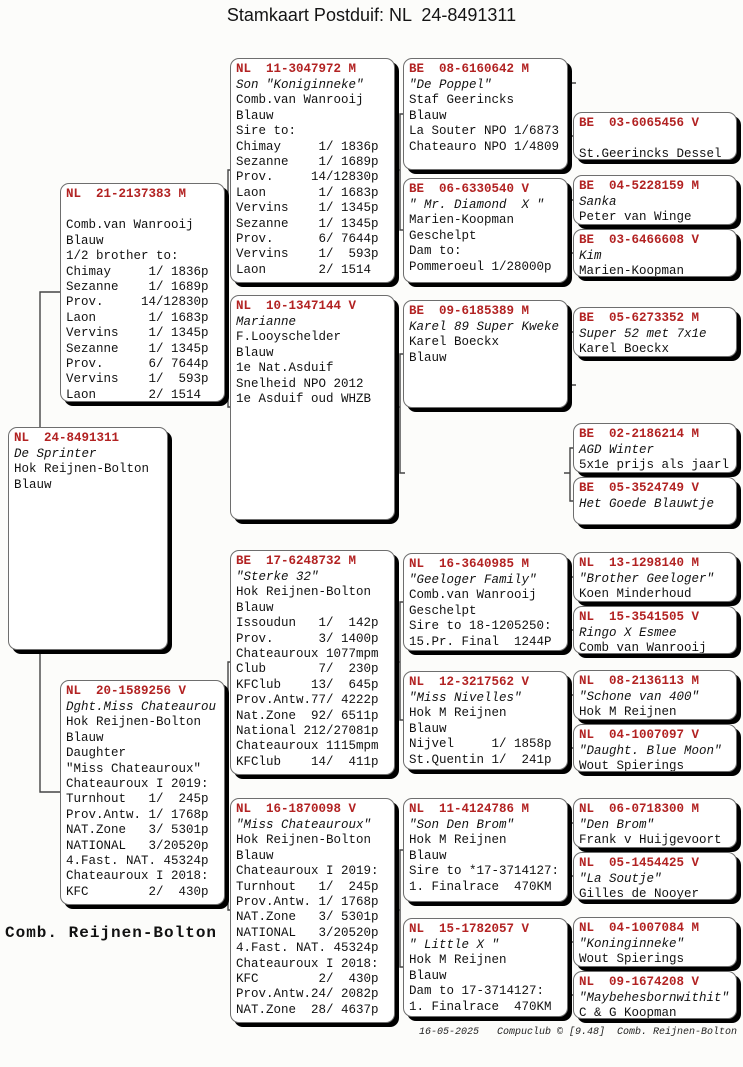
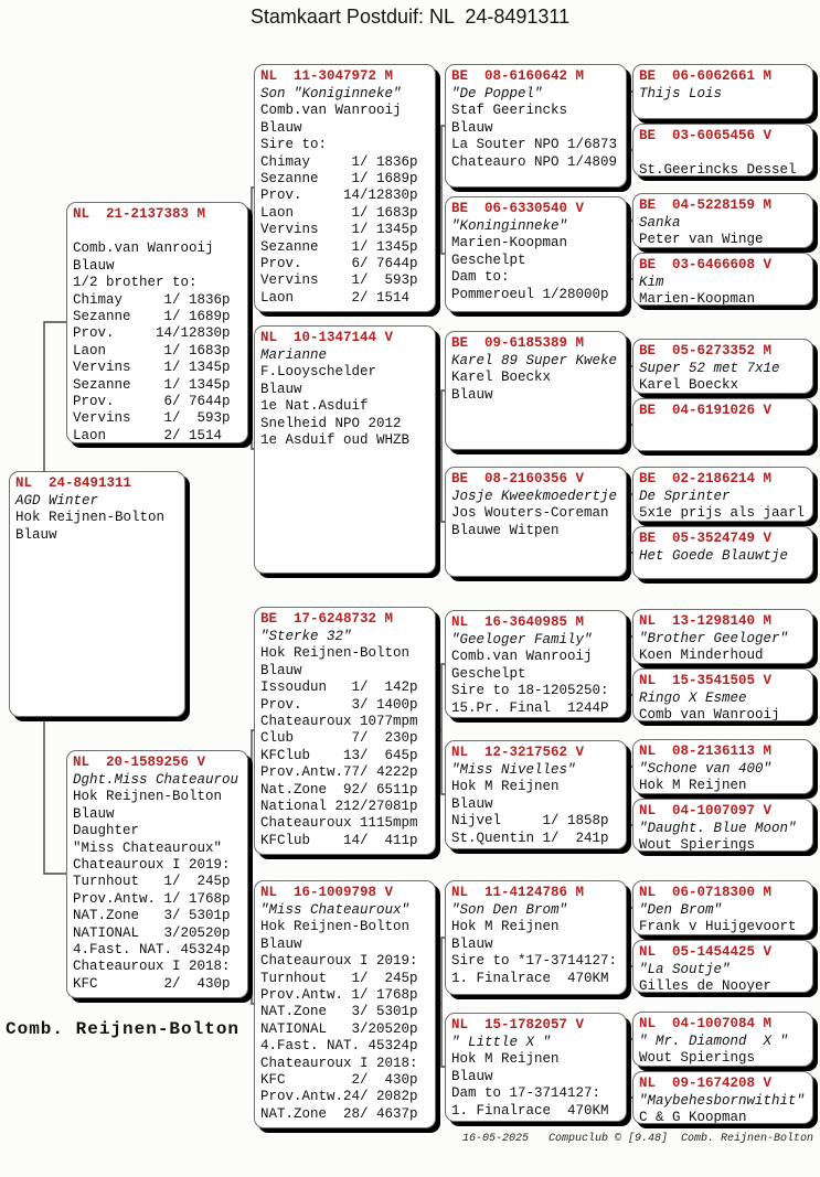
  Stamkaart Postduif: NL 24-8491311
  NL 24-8491311
- De Sprinter
+ AGD Winter
  Hok Reijnen-Bolton
  Blauw
  NL 21-2137383 M
  Comb.van Wanrooij
  Blauw
  1/2 brother to:
  Chimay 1/ 1836p
  Sezanne 1/ 1689p
  Prov. 14/12830p
  Laon 1/ 1683p
  Vervins 1/ 1345p
  Sezanne 1/ 1345p
  Prov. 6/ 7644p
  Vervins 1/ 593p
  Laon 2/ 1514
  NL 20-1589256 V
  Dght.Miss Chateaurou
  Hok Reijnen-Bolton
  Blauw
  Daughter
  "Miss Chateauroux"
  Chateauroux I 2019:
  Turnhout 1/ 245p
  Prov.Antw. 1/ 1768p
  NAT.Zone 3/ 5301p
  NATIONAL 3/20520p
  4.Fast. NAT. 45324p
  Chateauroux I 2018:
  KFC 2/ 430p
  NL 11-3047972 M
  Son "Koniginneke"
  Comb.van Wanrooij
  Blauw
  Sire to:
  Chimay 1/ 1836p
  Sezanne 1/ 1689p
  Prov. 14/12830p
  Laon 1/ 1683p
  Vervins 1/ 1345p
  Sezanne 1/ 1345p
  Prov. 6/ 7644p
  Vervins 1/ 593p
  Laon 2/ 1514
  NL 10-1347144 V
  Marianne
  F.Looyschelder
  Blauw
  1e Nat.Asduif
  Snelheid NPO 2012
  1e Asduif oud WHZB
  BE 17-6248732 M
  "Sterke 32"
  Hok Reijnen-Bolton
  Blauw
  Issoudun 1/ 142p
  Prov. 3/ 1400p
  Chateauroux 1077mpm
  Club 7/ 230p
  KFClub 13/ 645p
  Prov.Antw.77/ 4222p
  Nat.Zone 92/ 6511p
  National 212/27081p
  Chateauroux 1115mpm
  KFClub 14/ 411p
- NL 16-1870098 V
+ NL 16-1009798 V
  "Miss Chateauroux"
  Hok Reijnen-Bolton
  Blauw
  Chateauroux I 2019:
  Turnhout 1/ 245p
  Prov.Antw. 1/ 1768p
  NAT.Zone 3/ 5301p
  NATIONAL 3/20520p
  4.Fast. NAT. 45324p
  Chateauroux I 2018:
  KFC 2/ 430p
  Prov.Antw.24/ 2082p
  NAT.Zone 28/ 4637p
  BE 08-6160642 M
  "De Poppel"
  Staf Geerincks
  Blauw
  La Souter NPO 1/6873
  Chateauro NPO 1/4809
  BE 06-6330540 V
- " Mr. Diamond X "
+ "Koninginneke"
  Marien-Koopman
  Geschelpt
  Dam to:
  Pommeroeul 1/28000p
  BE 09-6185389 M
  Karel 89 Super Kweke
  Karel Boeckx
  Blauw
+ BE 08-2160356 V
+ Josje Kweekmoedertje
+ Jos Wouters-Coreman
+ Blauwe Witpen
  NL 16-3640985 M
  "Geeloger Family"
  Comb.van Wanrooij
  Geschelpt
  Sire to 18-1205250:
  15.Pr. Final 1244P
  NL 12-3217562 V
  "Miss Nivelles"
  Hok M Reijnen
  Blauw
  Nijvel 1/ 1858p
  St.Quentin 1/ 241p
  NL 11-4124786 M
  "Son Den Brom"
  Hok M Reijnen
  Blauw
  Sire to *17-3714127:
  1. Finalrace 470KM
  NL 15-1782057 V
  " Little X "
  Hok M Reijnen
  Blauw
  Dam to 17-3714127:
  1. Finalrace 470KM
+ BE 06-6062661 M
+ Thijs Lois
  BE 03-6065456 V
  St.Geerincks Dessel
  BE 04-5228159 M
  Sanka
  Peter van Winge
  BE 03-6466608 V
  Kim
  Marien-Koopman
  BE 05-6273352 M
  Super 52 met 7x1e
  Karel Boeckx
+ BE 04-6191026 V
  BE 02-2186214 M
- AGD Winter
+ De Sprinter
  5x1e prijs als jaarl
  BE 05-3524749 V
  Het Goede Blauwtje
  NL 13-1298140 M
  "Brother Geeloger"
  Koen Minderhoud
  NL 15-3541505 V
  Ringo X Esmee
  Comb van Wanrooij
  NL 08-2136113 M
  "Schone van 400"
  Hok M Reijnen
  NL 04-1007097 V
  "Daught. Blue Moon"
  Wout Spierings
  NL 06-0718300 M
  "Den Brom"
  Frank v Huijgevoort
  NL 05-1454425 V
  "La Soutje"
  Gilles de Nooyer
  NL 04-1007084 M
- "Koninginneke"
+ " Mr. Diamond X "
  Wout Spierings
  NL 09-1674208 V
  "Maybehesbornwithit"
  C & G Koopman
  Comb. Reijnen-Bolton
  16-05-2025 Compuclub © [9.48] Comb. Reijnen-Bolton
